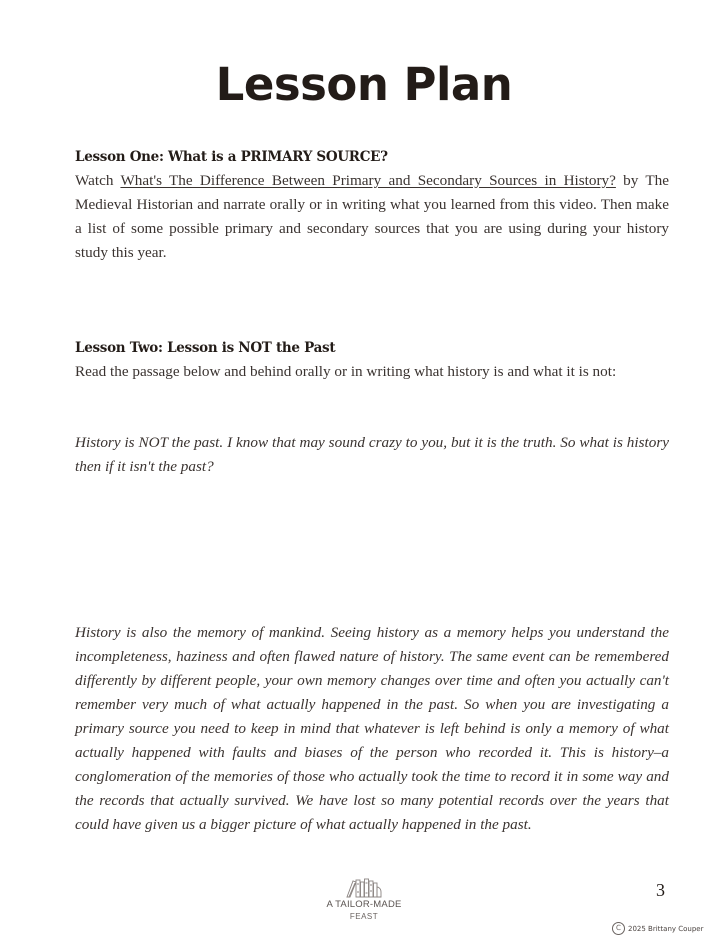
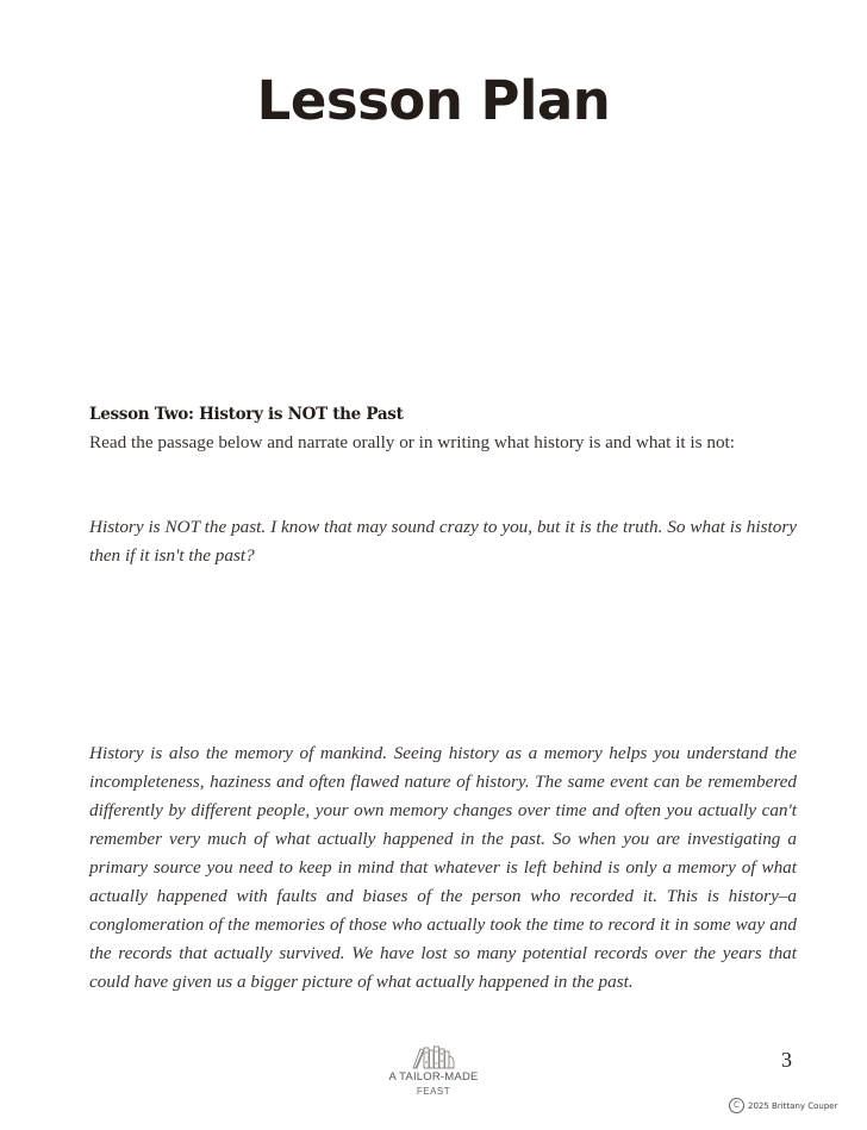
  Lesson Plan
- Lesson One: What is a PRIMARY SOURCE?
- Watch What's The Difference Between Primary and Secondary Sources in History? by The Medieval Historian and narrate orally or in writing what you learned from this video. Then make a list of some possible primary and secondary sources that you are using during your history study this year.
- Lesson Two: Lesson is NOT the Past
+ Lesson Two: History is NOT the Past
- Read the passage below and behind orally or in writing what history is and what it is not:
+ Read the passage below and narrate orally or in writing what history is and what it is not:
  History is NOT the past. I know that may sound crazy to you, but it is the truth. So what is history then if it isn't the past?
  History is also the memory of mankind. Seeing history as a memory helps you understand the incompleteness, haziness and often flawed nature of history. The same event can be remembered differently by different people, your own memory changes over time and often you actually can't remember very much of what actually happened in the past. So when you are investigating a primary source you need to keep in mind that whatever is left behind is only a memory of what actually happened with faults and biases of the person who recorded it. This is history–a conglomeration of the memories of those who actually took the time to record it in some way and the records that actually survived. We have lost so many potential records over the years that could have given us a bigger picture of what actually happened in the past.
  A TAILOR-MADE
  FEAST
  3
  C
  2025 Brittany Couper
